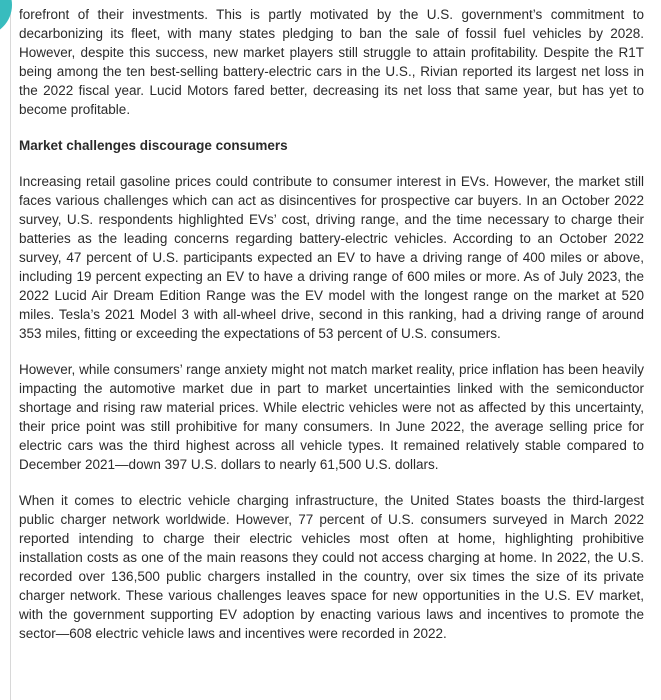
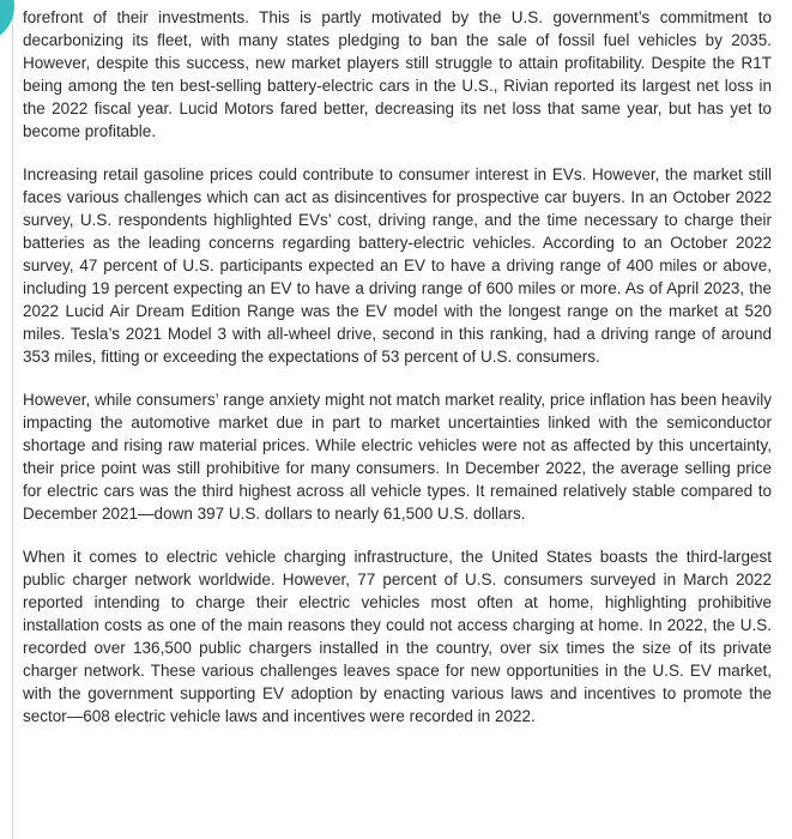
- forefront of their investments. This is partly motivated by the U.S. government’s commitment to decarbonizing its fleet, with many states pledging to ban the sale of fossil fuel vehicles by 2028. However, despite this success, new market players still struggle to attain profitability. Despite the R1T being among the ten best-selling battery-electric cars in the U.S., Rivian reported its largest net loss in the 2022 fiscal year. Lucid Motors fared better, decreasing its net loss that same year, but has yet to become profitable.
+ forefront of their investments. This is partly motivated by the U.S. government’s commitment to decarbonizing its fleet, with many states pledging to ban the sale of fossil fuel vehicles by 2035. However, despite this success, new market players still struggle to attain profitability. Despite the R1T being among the ten best-selling battery-electric cars in the U.S., Rivian reported its largest net loss in the 2022 fiscal year. Lucid Motors fared better, decreasing its net loss that same year, but has yet to become profitable.
- Market challenges discourage consumers
- Increasing retail gasoline prices could contribute to consumer interest in EVs. However, the market still faces various challenges which can act as disincentives for prospective car buyers. In an October 2022 survey, U.S. respondents highlighted EVs’ cost, driving range, and the time necessary to charge their batteries as the leading concerns regarding battery-electric vehicles. According to an October 2022 survey, 47 percent of U.S. participants expected an EV to have a driving range of 400 miles or above, including 19 percent expecting an EV to have a driving range of 600 miles or more. As of July 2023, the 2022 Lucid Air Dream Edition Range was the EV model with the longest range on the market at 520 miles. Tesla’s 2021 Model 3 with all-wheel drive, second in this ranking, had a driving range of around 353 miles, fitting or exceeding the expectations of 53 percent of U.S. consumers.
+ Increasing retail gasoline prices could contribute to consumer interest in EVs. However, the market still faces various challenges which can act as disincentives for prospective car buyers. In an October 2022 survey, U.S. respondents highlighted EVs’ cost, driving range, and the time necessary to charge their batteries as the leading concerns regarding battery-electric vehicles. According to an October 2022 survey, 47 percent of U.S. participants expected an EV to have a driving range of 400 miles or above, including 19 percent expecting an EV to have a driving range of 600 miles or more. As of April 2023, the 2022 Lucid Air Dream Edition Range was the EV model with the longest range on the market at 520 miles. Tesla’s 2021 Model 3 with all-wheel drive, second in this ranking, had a driving range of around 353 miles, fitting or exceeding the expectations of 53 percent of U.S. consumers.
- However, while consumers’ range anxiety might not match market reality, price inflation has been heavily impacting the automotive market due in part to market uncertainties linked with the semiconductor shortage and rising raw material prices. While electric vehicles were not as affected by this uncertainty, their price point was still prohibitive for many consumers. In June 2022, the average selling price for electric cars was the third highest across all vehicle types. It remained relatively stable compared to December 2021—down 397 U.S. dollars to nearly 61,500 U.S. dollars.
+ However, while consumers’ range anxiety might not match market reality, price inflation has been heavily impacting the automotive market due in part to market uncertainties linked with the semiconductor shortage and rising raw material prices. While electric vehicles were not as affected by this uncertainty, their price point was still prohibitive for many consumers. In December 2022, the average selling price for electric cars was the third highest across all vehicle types. It remained relatively stable compared to December 2021—down 397 U.S. dollars to nearly 61,500 U.S. dollars.
  When it comes to electric vehicle charging infrastructure, the United States boasts the third-largest public charger network worldwide. However, 77 percent of U.S. consumers surveyed in March 2022 reported intending to charge their electric vehicles most often at home, highlighting prohibitive installation costs as one of the main reasons they could not access charging at home. In 2022, the U.S. recorded over 136,500 public chargers installed in the country, over six times the size of its private charger network. These various challenges leaves space for new opportunities in the U.S. EV market, with the government supporting EV adoption by enacting various laws and incentives to promote the sector—608 electric vehicle laws and incentives were recorded in 2022.
